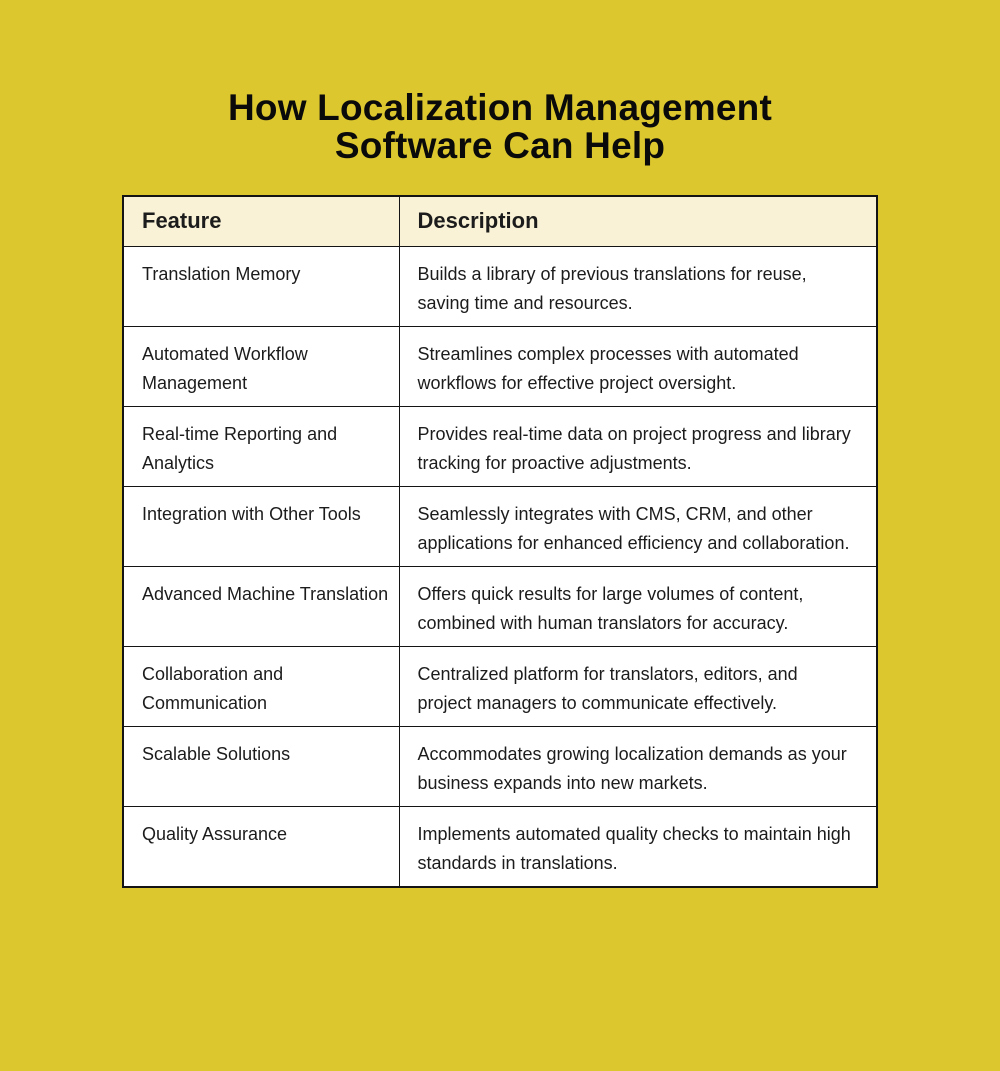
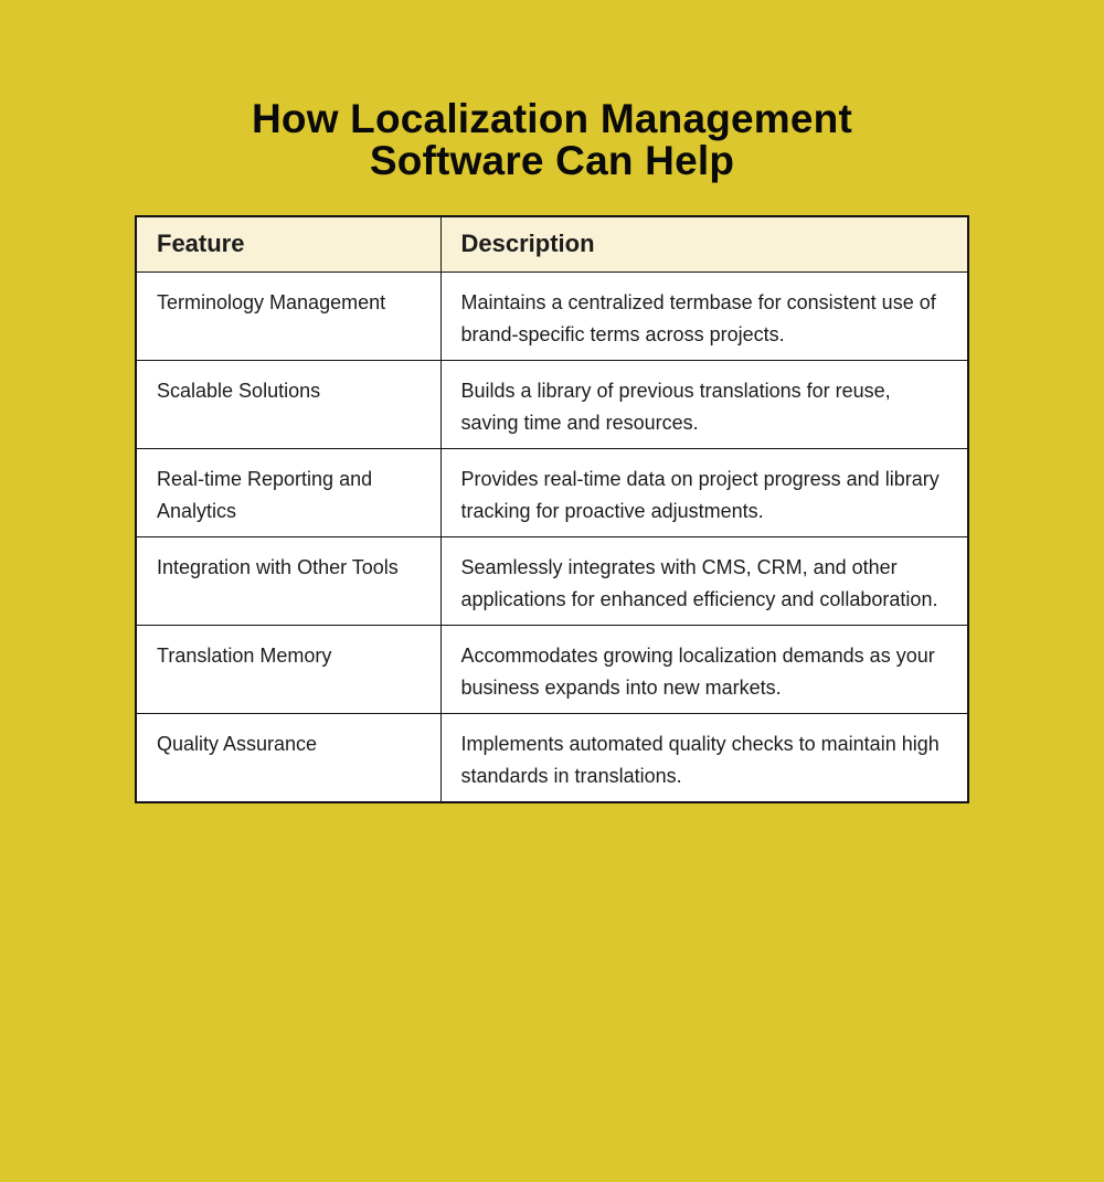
  How Localization Management
  Software Can Help
  Feature	Description
+ Terminology Management	Maintains a centralized termbase for consistent use of brand-specific terms across projects.
- Translation Memory	Builds a library of previous translations for reuse, saving time and resources.
+ Scalable Solutions	Builds a library of previous translations for reuse, saving time and resources.
- Automated Workflow Management	Streamlines complex processes with automated workflows for effective project oversight.
  Real-time Reporting and Analytics	Provides real-time data on project progress and library tracking for proactive adjustments.
  Integration with Other Tools	Seamlessly integrates with CMS, CRM, and other applications for enhanced efficiency and collaboration.
- Advanced Machine Translation	Offers quick results for large volumes of content, combined with human translators for accuracy.
- Collaboration and Communication	Centralized platform for translators, editors, and project managers to communicate effectively.
- Scalable Solutions	Accommodates growing localization demands as your business expands into new markets.
+ Translation Memory	Accommodates growing localization demands as your business expands into new markets.
  Quality Assurance	Implements automated quality checks to maintain high standards in translations.
